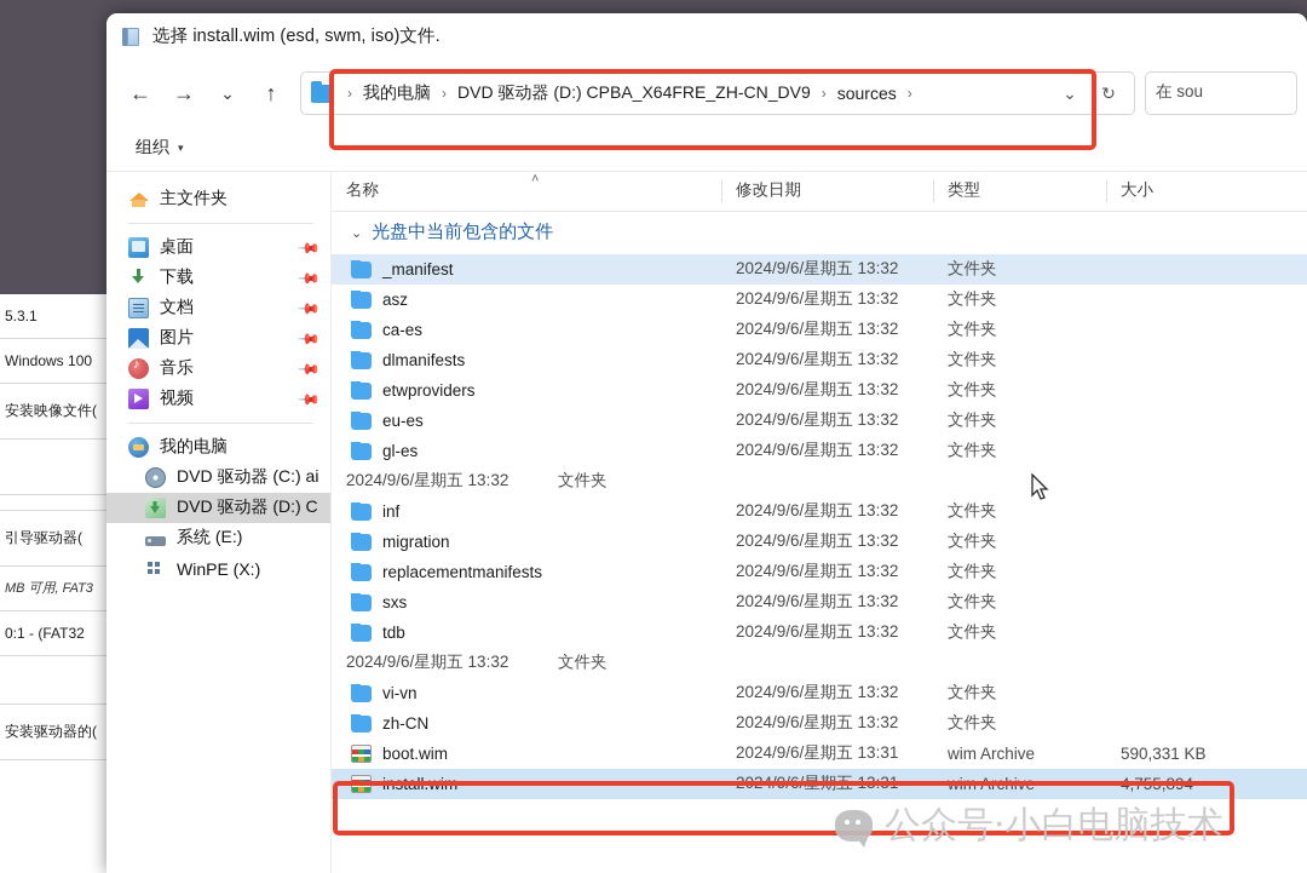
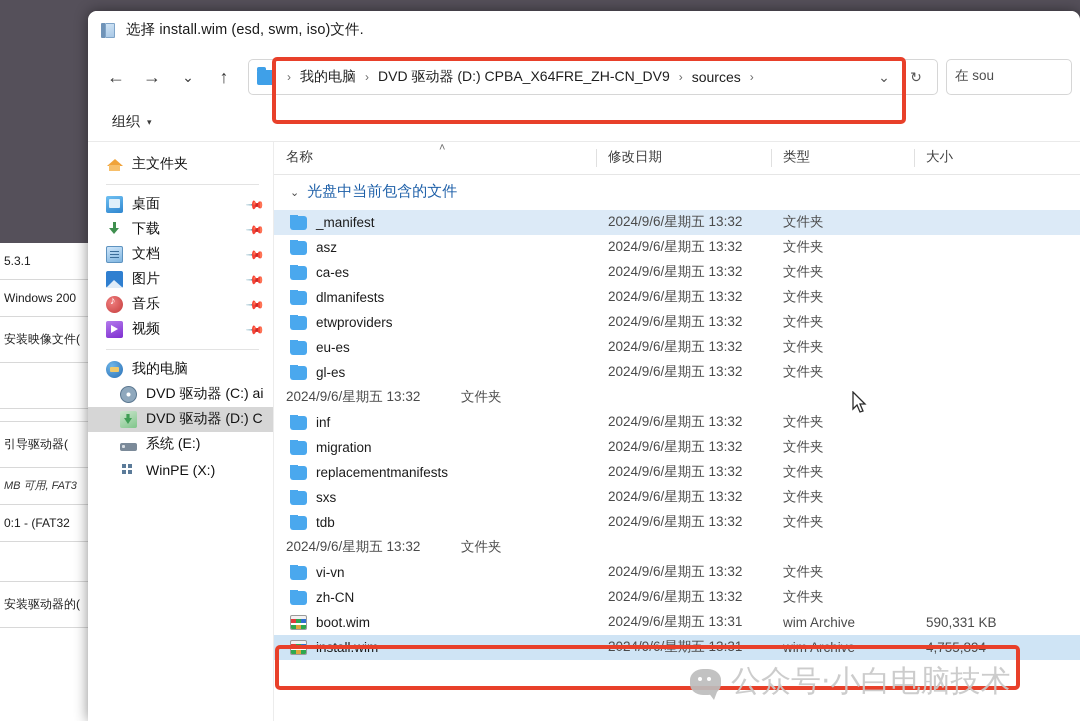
  5.3.1
- Windows 100
+ Windows 200
  安装映像文件(
  引导驱动器(
  MB 可用, FAT3
  0:1 - (FAT32
  安装驱动器的(
  选择 install.wim (esd, swm, iso)文件.
  ←
  →
  ⌄
  ↑
  ›
  我的电脑
  ›
  DVD 驱动器 (D:) CPBA_X64FRE_ZH-CN_DV9
  ›
  sources
  ›
  ⌄
  ↻
  在 sou
  组织
  ▾
  主文件夹
  桌面
  下载
  文档
  图片
  音乐
  视频
  我的电脑
  DVD 驱动器 (C:) ai
  DVD 驱动器 (D:) C
  系统 (E:)
  WinPE (X:)
  名称
  修改日期
  类型
  大小
  ˄
  ⌄
  光盘中当前包含的文件
  _manifest
  2024/9/6/星期五 13:32
  文件夹
  asz
  2024/9/6/星期五 13:32
  文件夹
  ca-es
  2024/9/6/星期五 13:32
  文件夹
  dlmanifests
  2024/9/6/星期五 13:32
  文件夹
  etwproviders
  2024/9/6/星期五 13:32
  文件夹
  eu-es
  2024/9/6/星期五 13:32
  文件夹
  gl-es
  2024/9/6/星期五 13:32
  文件夹
  2024/9/6/星期五 13:32
  文件夹
  inf
  2024/9/6/星期五 13:32
  文件夹
  migration
  2024/9/6/星期五 13:32
  文件夹
  replacementmanifests
  2024/9/6/星期五 13:32
  文件夹
  sxs
  2024/9/6/星期五 13:32
  文件夹
  tdb
  2024/9/6/星期五 13:32
  文件夹
  2024/9/6/星期五 13:32
  文件夹
  vi-vn
  2024/9/6/星期五 13:32
  文件夹
  zh-CN
  2024/9/6/星期五 13:32
  文件夹
  boot.wim
  2024/9/6/星期五 13:31
  wim Archive
  590,331 KB
  install.wim
  2024/9/6/星期五 13:31
  wim Archive
  4,755,894
  公众号·小白电脑技术
